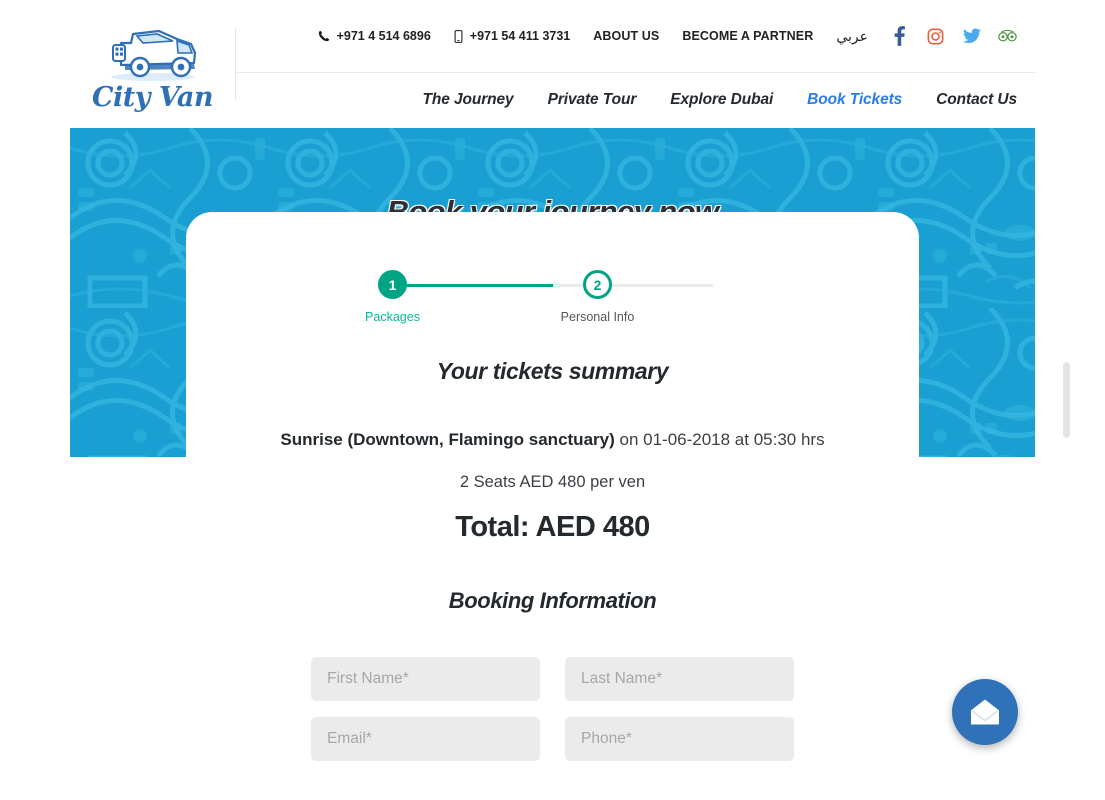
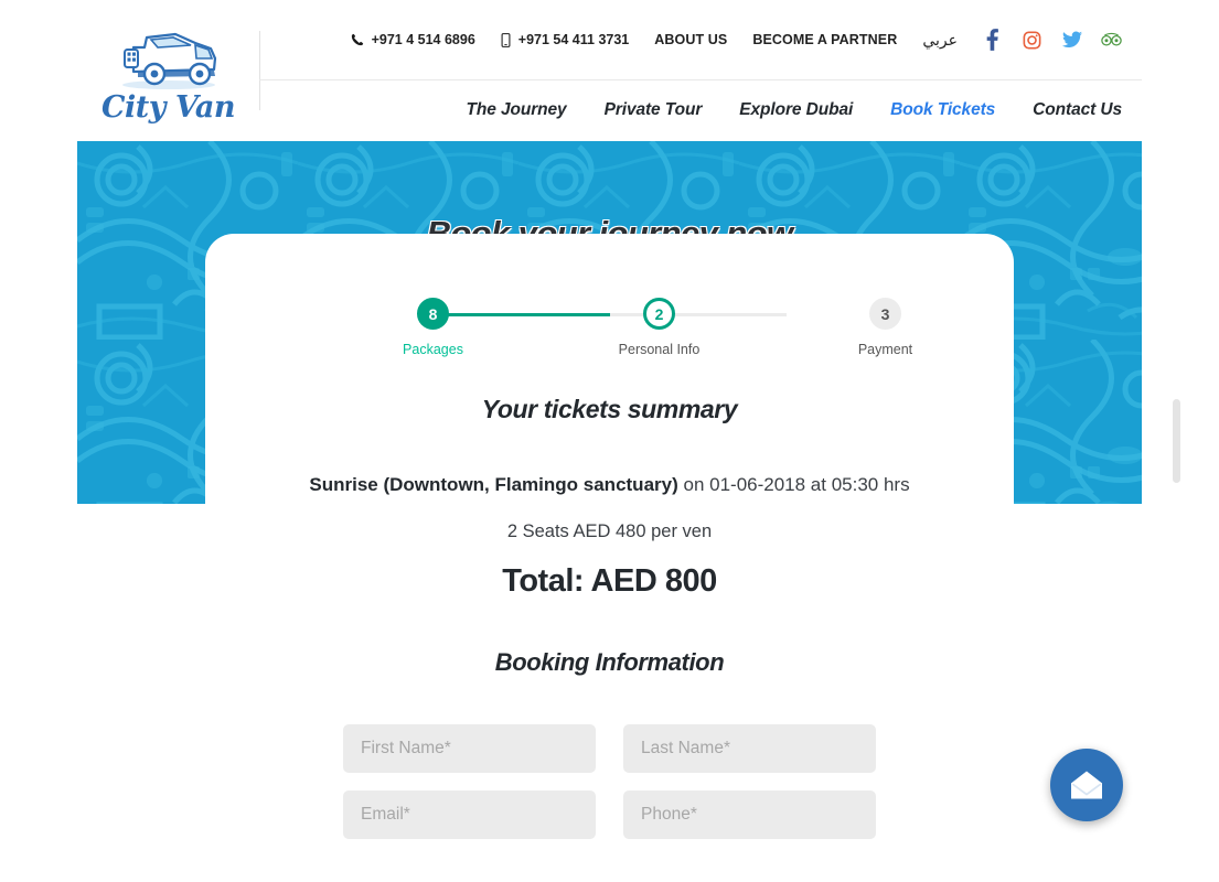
  City Van
  +971 4 514 6896
  +971 54 411 3731
  ABOUT US
  BECOME A PARTNER
  عربي
  The Journey
  Private Tour
  Explore Dubai
  Book Tickets
  Contact Us
- 1
+ 8
  Packages
  2
  Personal Info
+ 3
+ Payment
  Your tickets summary
  Sunrise (Downtown, Flamingo sanctuary) on 01-06-2018 at 05:30 hrs
  2 Seats AED 480 per ven
- Total: AED 480
+ Total: AED 800
  Booking Information
  First Name*
  Last Name*
  Email*
  Phone*
